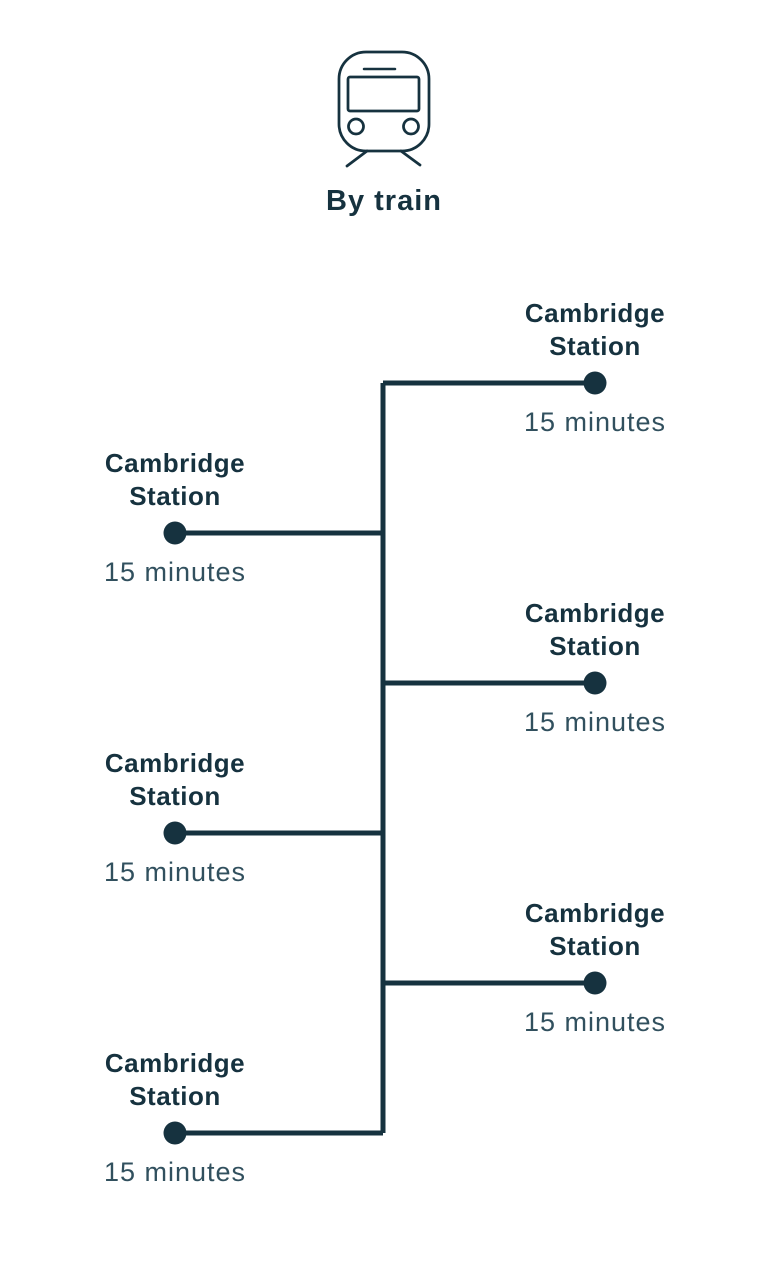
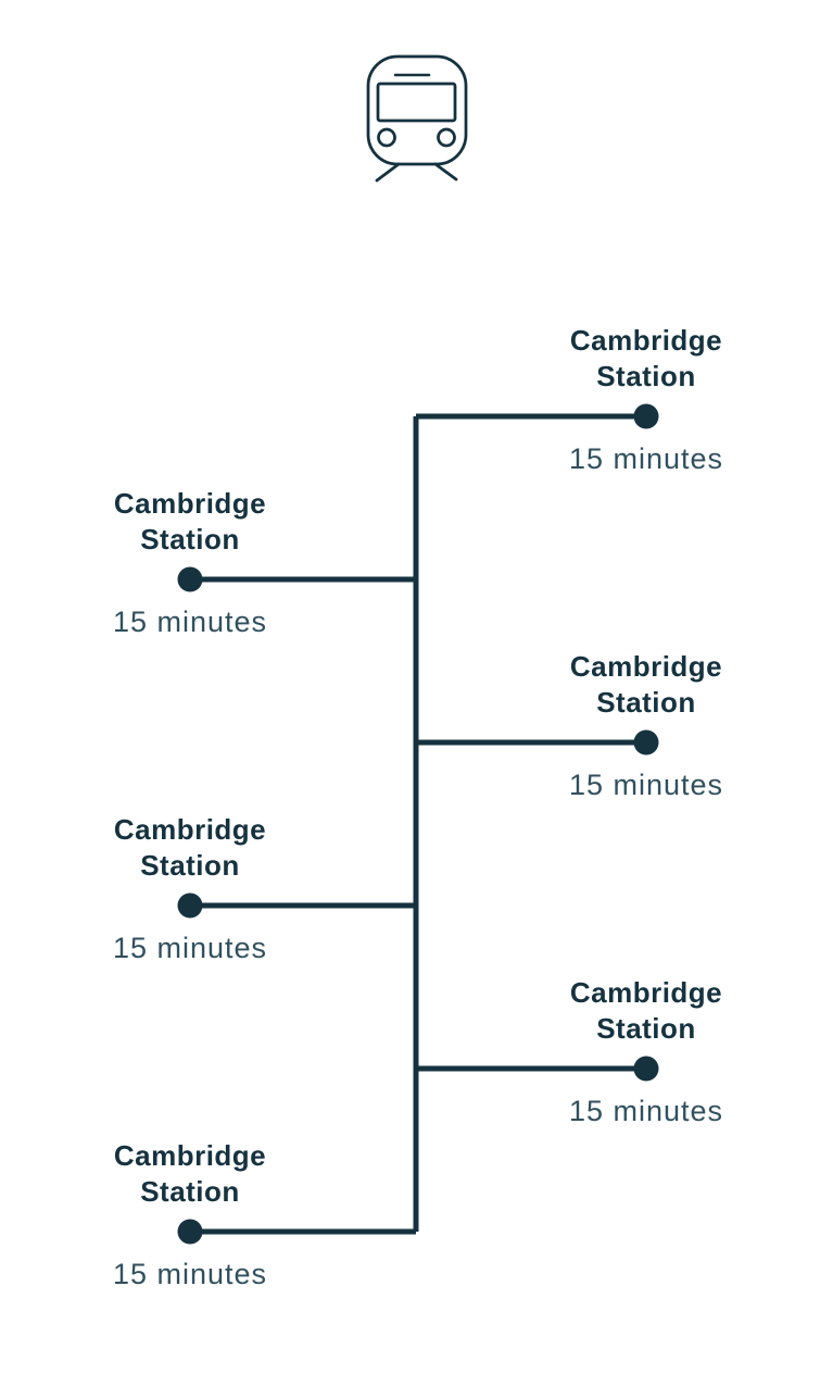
- By train
  Cambridge Station
  15 minutes
  Cambridge Station
  15 minutes
  Cambridge Station
  15 minutes
  Cambridge Station
  15 minutes
  Cambridge Station
  15 minutes
  Cambridge Station
  15 minutes
